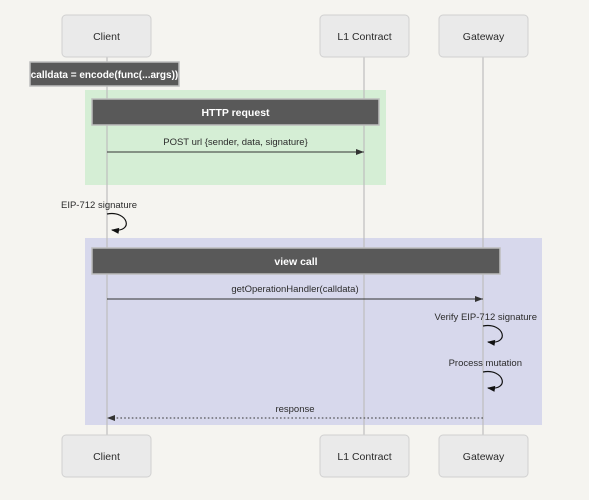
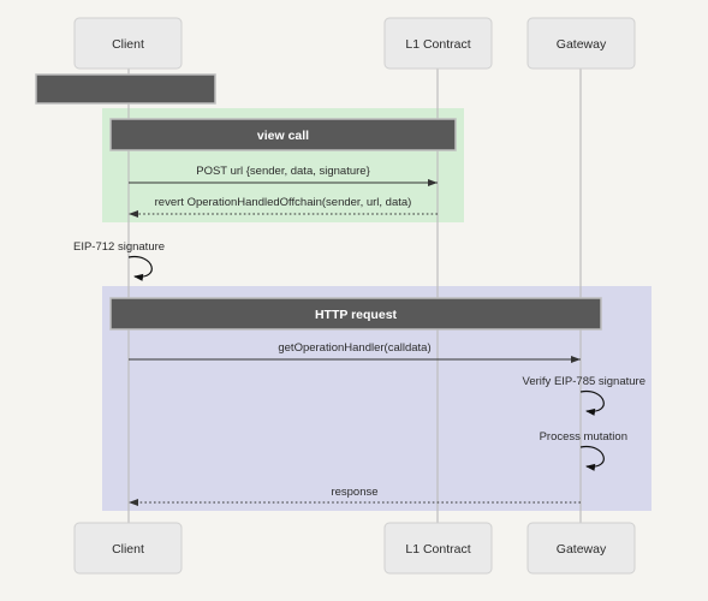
  Client
  L1 Contract
  Gateway
- calldata = encode(func(...args))
- HTTP request
+ view call
  POST url {sender, data, signature}
+ revert OperationHandledOffchain(sender, url, data)
  EIP-712 signature
- view call
+ HTTP request
  getOperationHandler(calldata)
- Verify EIP-712 signature
+ Verify EIP-785 signature
  Process mutation
  response
  Client
  L1 Contract
  Gateway
